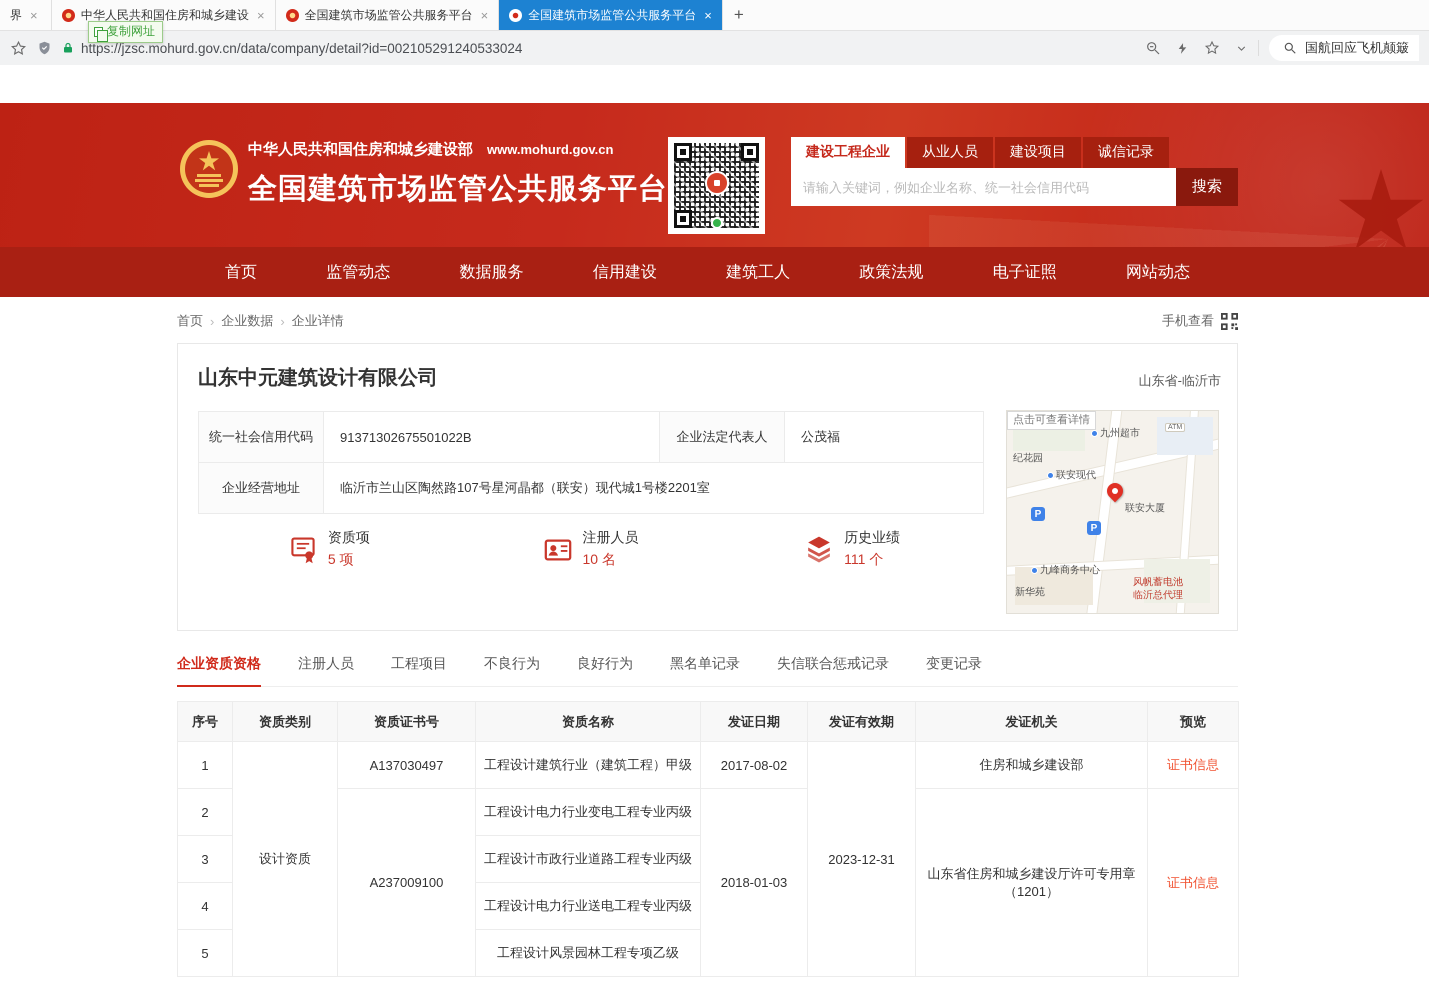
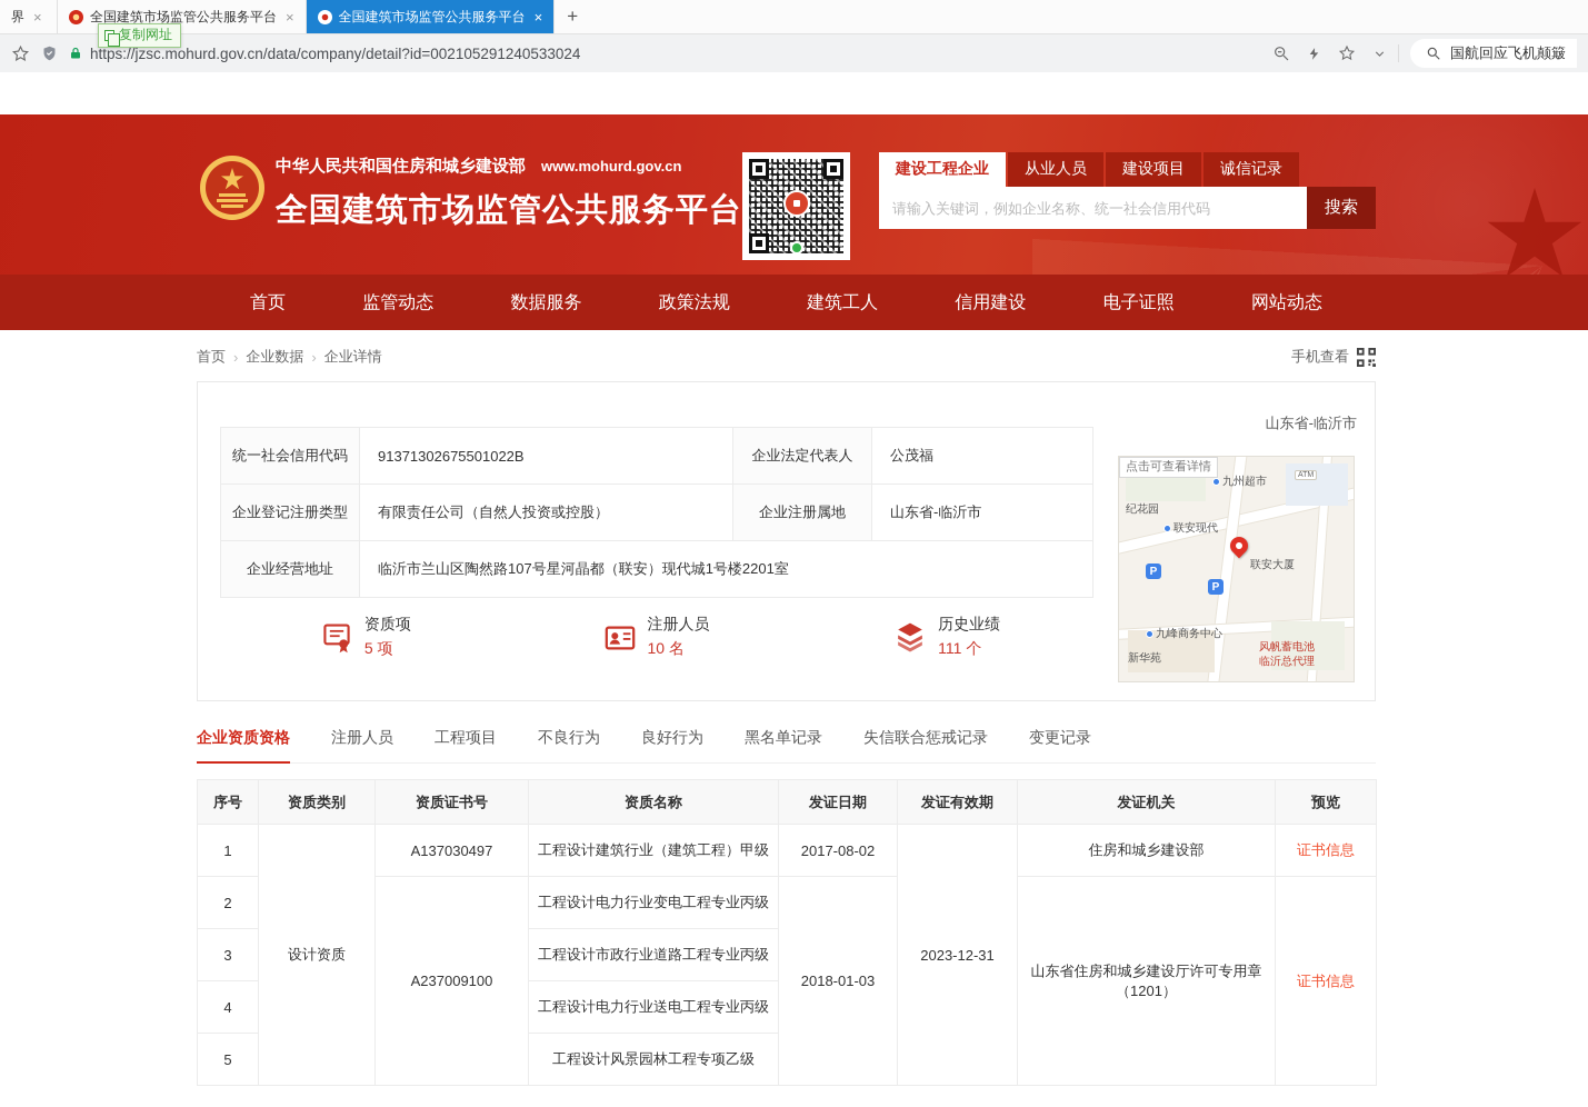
  界
- 中华人民共和国住房和城乡建设
  全国建筑市场监管公共服务平台
  全国建筑市场监管公共服务平台
  复制网址
  https://jzsc.mohurd.gov.cn/data/company/detail?id=002105291240533024
  国航回应飞机颠簸
  中华人民共和国住房和城乡建设部
  www.mohurd.gov.cn
  全国建筑市场监管公共服务平台
  建设工程企业
  从业人员
  建设项目
  诚信记录
  请输入关键词，例如企业名称、统一社会信用代码
  搜索
  首页
  监管动态
  数据服务
- 信用建设
+ 政策法规
  建筑工人
- 政策法规
+ 信用建设
  电子证照
  网站动态
  首页
  企业数据
  企业详情
  手机查看
- 山东中元建筑设计有限公司
  山东省-临沂市
  统一社会信用代码	91371302675501022B	企业法定代表人	公茂福
+ 企业登记注册类型	有限责任公司（自然人投资或控股）	企业注册属地	山东省-临沂市
  企业经营地址	临沂市兰山区陶然路107号星河晶都（联安）现代城1号楼2201室
  资质项
  5 项
  注册人员
  10 名
  历史业绩
  111 个
  点击可查看详情
  九州超市
  纪花园
  联安现代
  联安大厦
  P
  P
  九峰商务中心
  新华苑
  风帆蓄电池
  临沂总代理
  企业资质资格
  注册人员
  工程项目
  不良行为
  良好行为
  黑名单记录
  失信联合惩戒记录
  变更记录
  序号	资质类别	资质证书号	资质名称	发证日期	发证有效期	发证机关	预览
  1	设计资质	A137030497	工程设计建筑行业（建筑工程）甲级	2017-08-02	2023-12-31	住房和城乡建设部	证书信息
  2	A237009100	工程设计电力行业变电工程专业丙级	2018-01-03	山东省住房和城乡建设厅许可专用章（1201）	证书信息
  3	工程设计市政行业道路工程专业丙级
  4	工程设计电力行业送电工程专业丙级
  5	工程设计风景园林工程专项乙级
